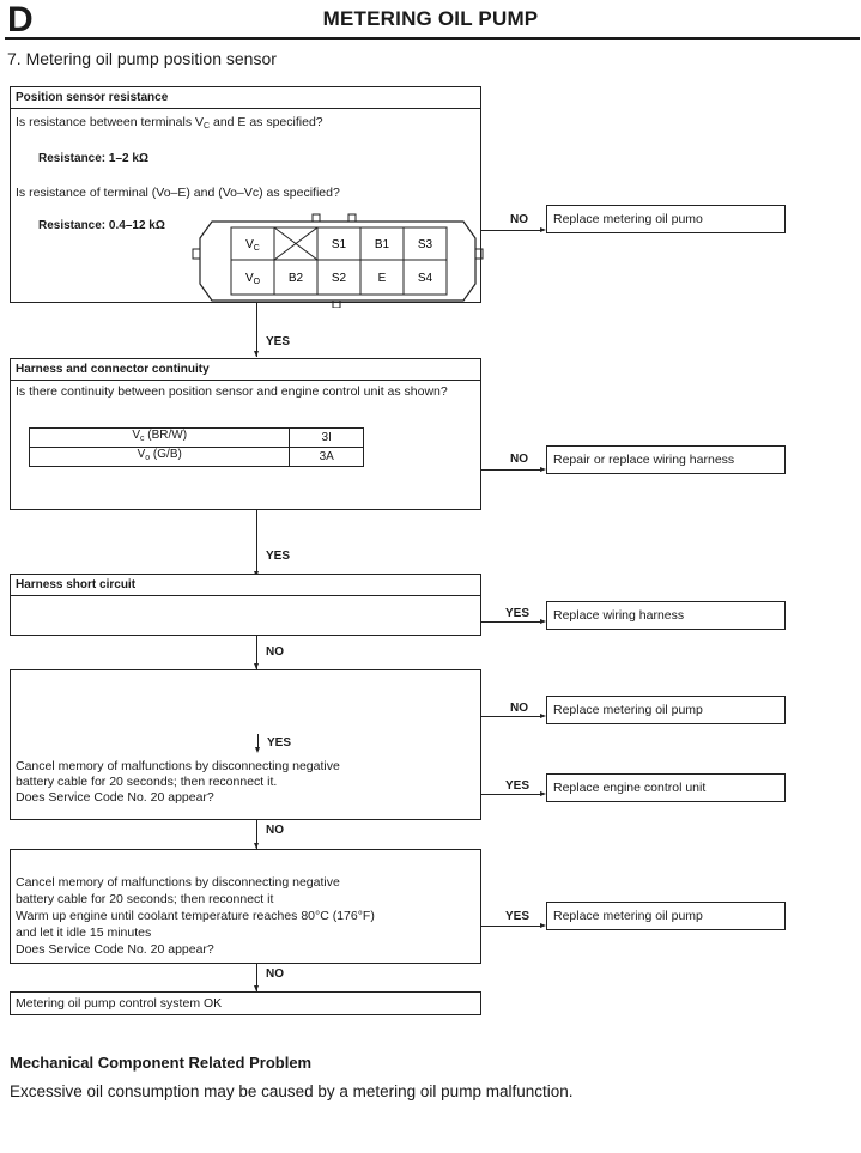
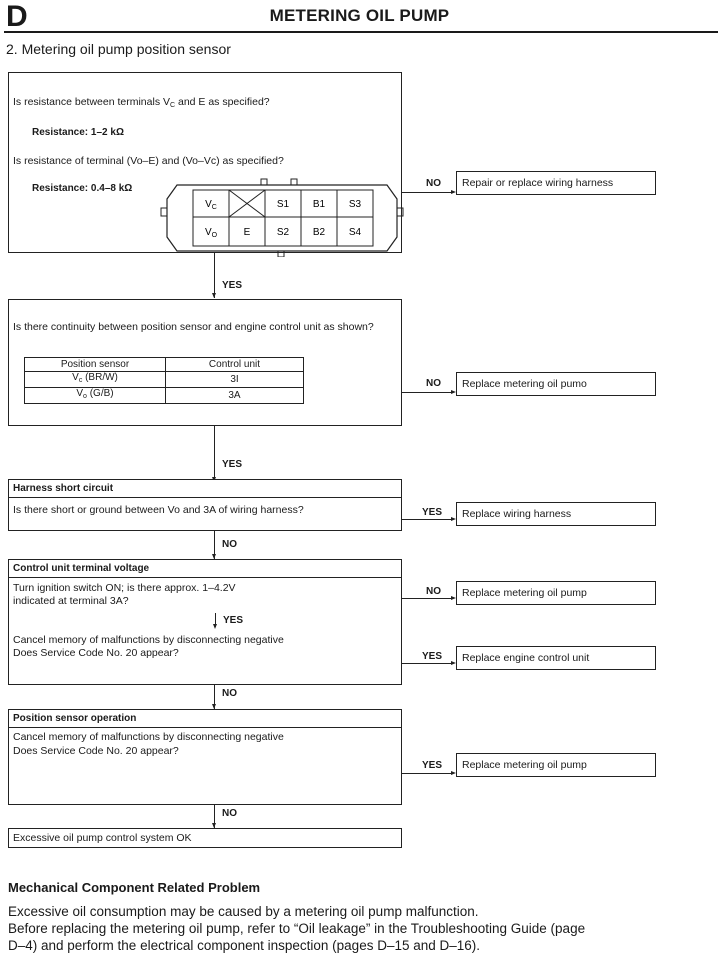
  D
  METERING OIL PUMP
- 7. Metering oil pump position sensor
+ 2. Metering oil pump position sensor
  YES
  YES
  NO
  NO
  NO
- Position sensor resistance
  Is resistance between terminals V and E as specified?
  Resistance: 1–2 kΩ
  Is resistance of terminal (Vo–E) and (Vo–Vc) as specified?
- Resistance: 0.4–12 kΩ
+ Resistance: 0.4–8 kΩ
- B2
+ E
  S1
  B1
  S3
  S2
- E
+ B2
  S4
  NO
- Replace metering oil pumo
+ Repair or replace wiring harness
- Harness and connector continuity
  Is there continuity between position sensor and engine control unit as shown?
+ Position sensor	Control unit
  V (BR/W)	3I
  V (G/B)	3A
  NO
- Repair or replace wiring harness
+ Replace metering oil pumo
  Harness short circuit
+ Is there short or ground between Vo and 3A of wiring harness?
  YES
  Replace wiring harness
+ Control unit terminal voltage
+ Turn ignition switch ON; is there approx. 1–4.2V indicated at terminal 3A?
  YES
  Cancel memory of malfunctions by disconnecting negative
- battery cable for 20 seconds; then reconnect it.
  Does Service Code No. 20 appear?
  NO
  Replace metering oil pump
  YES
  Replace engine control unit
+ Position sensor operation
  Cancel memory of malfunctions by disconnecting negative
- battery cable for 20 seconds; then reconnect it
- Warm up engine until coolant temperature reaches 80°C (176°F)
- and let it idle 15 minutes
  Does Service Code No. 20 appear?
  YES
  Replace metering oil pump
- Metering oil pump control system OK
+ Excessive oil pump control system OK
  Mechanical Component Related Problem
  Excessive oil consumption may be caused by a metering oil pump malfunction.
+ Before replacing the metering oil pump, refer to “Oil leakage” in the Troubleshooting Guide (page
+ D–4) and perform the electrical component inspection (pages D–15 and D–16).
